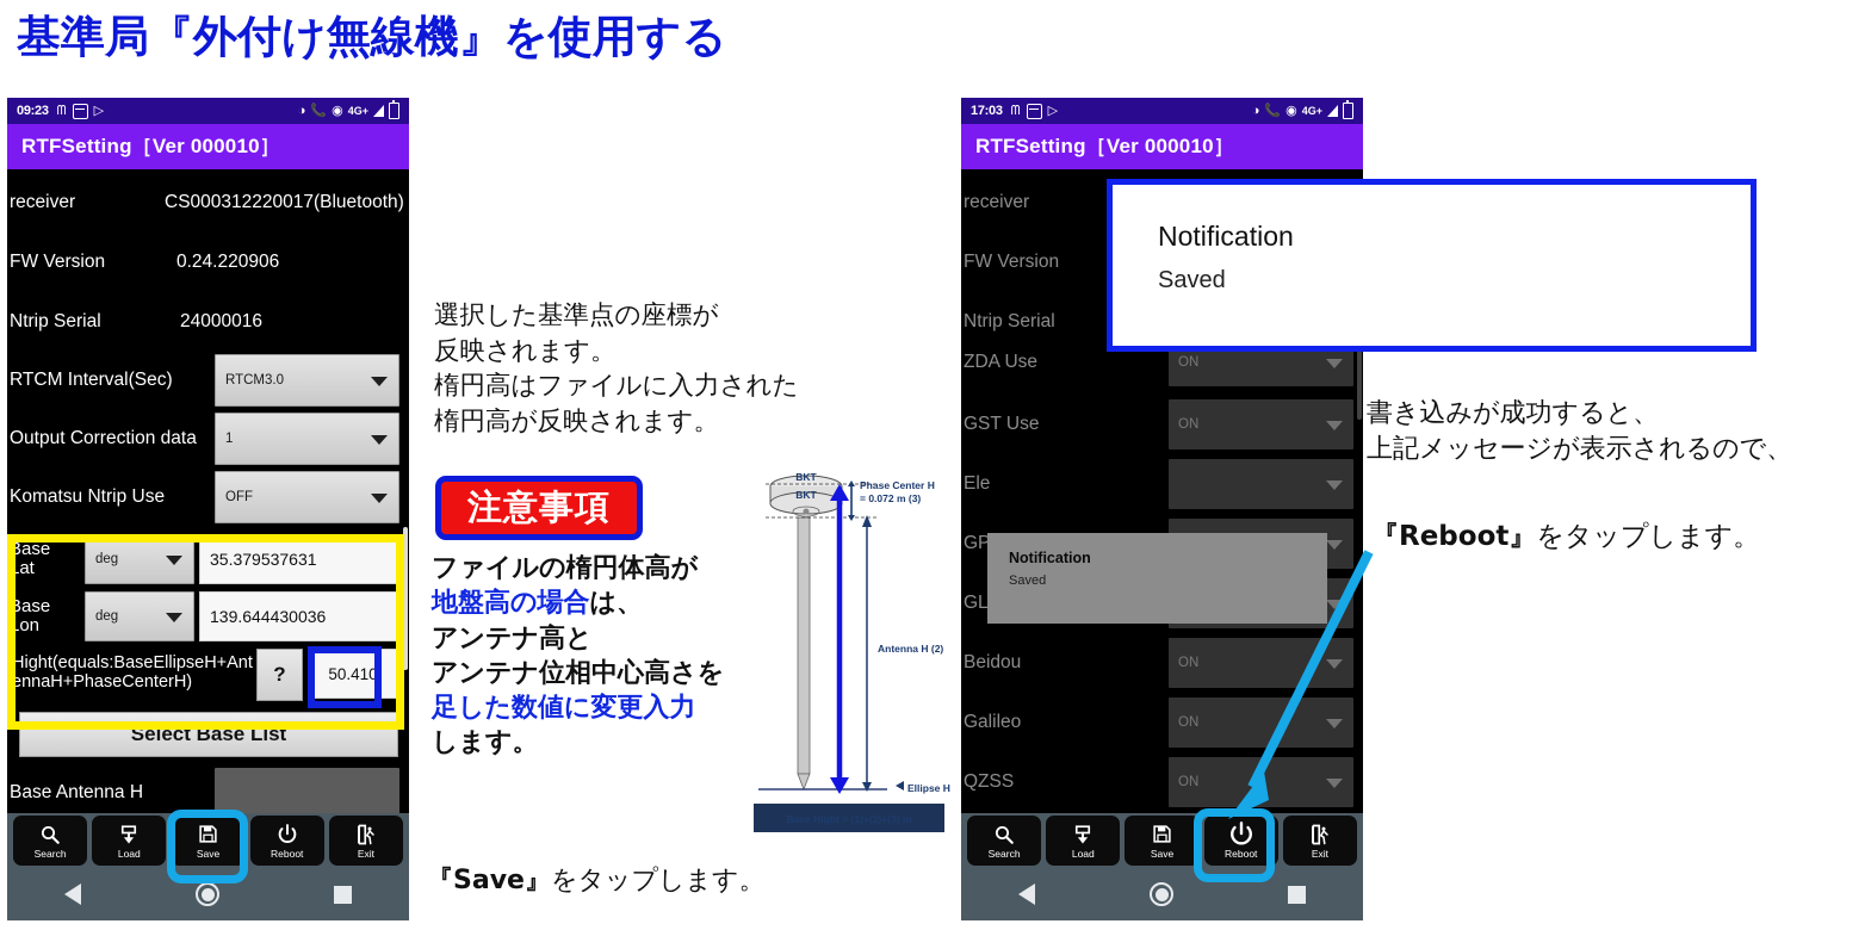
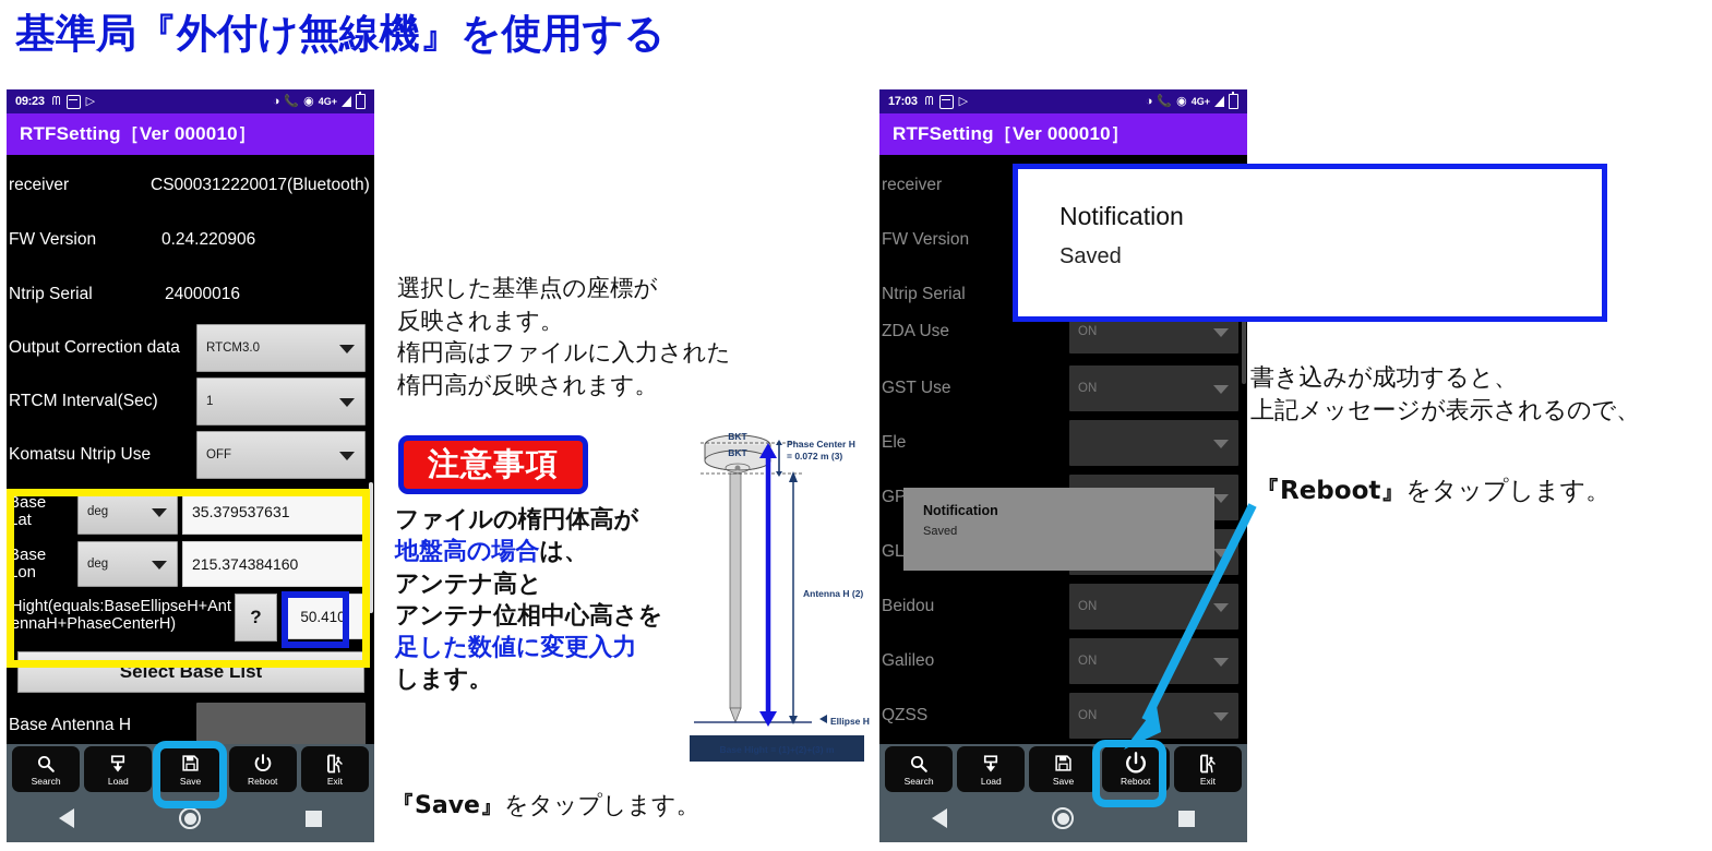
  基準局『外付け無線機』を使用する
  09:23
  ᗰ
  ▷
  ◑
  📞
  ◉
  4G+
  RTFSetting［Ver 000010］
  receiver
  CS000312220017(Bluetooth)
  FW Version
  0.24.220906
  Ntrip Serial
  24000016
- RTCM Interval(Sec)
+ Output Correction data
  RTCM3.0
- Output Correction data
+ RTCM Interval(Sec)
  1
  Komatsu Ntrip Use
  OFF
  Base
  Lat
  deg
  35.379537631
  Base
  Lon
  deg
- 139.644430036
+ 215.374384160
  Hight(equals:BaseEllipseH+AntennaH+PhaseCenterH)
  ?
  50.410
  Select Base List
  Base Antenna H
  Search
  Load
  Save
  Reboot
  Exit
  選択した基準点の座標が
  反映されます。
  楕円高はファイルに入力された
  楕円高が反映されます。
  注意事項
  ファイルの楕円体高が
  地盤高の場合は、
  アンテナ高と
  アンテナ位相中心高さを
  足した数値に変更入力
  します。
  『Save』をタップします。
  BKT
  BKT
  Phase Center H
  = 0.072 m (3)
  Antenna H (2)
  Ellipse H
  17:03
  ᗰ
  ▷
  ◑
  📞
  ◉
  4G+
  RTFSetting［Ver 000010］
  receiver
  FW Version
  Ntrip Serial
  ZDA Use
  ON
  GST Use
  ON
  Ele
  GP
  Beidou
  ON
  Galileo
  ON
  QZSS
  ON
  Notification
  Saved
  Search
  Load
  Save
  Reboot
  Exit
  Notification
  Saved
  書き込みが成功すると、
  上記メッセージが表示されるので、
  『Reboot』をタップします。
